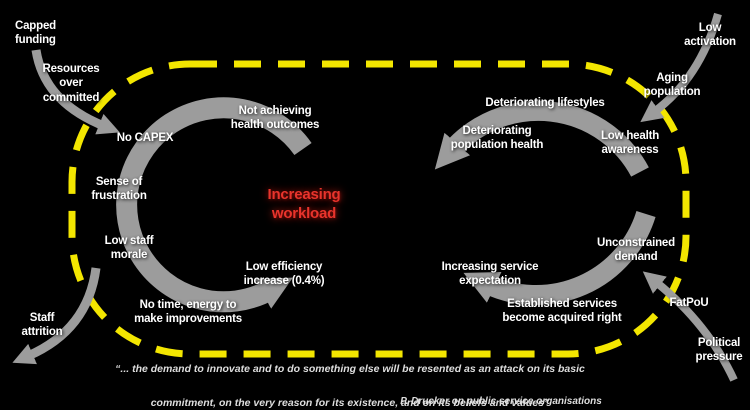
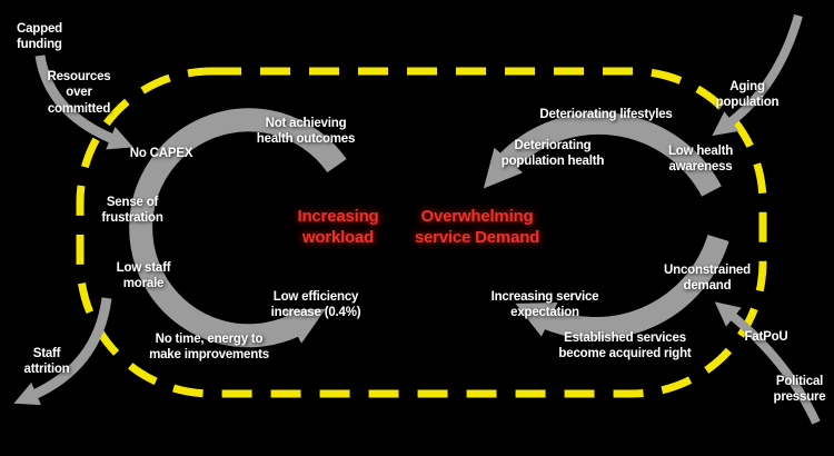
  Capped
  funding
  Resources
  over
  committed
  Staff
  attrition
- Low
- activation
  Aging
  population
  FatPoU
  Political
  pressure
  No CAPEX
  Sense of
  frustration
  Low staff
  morale
  No time, energy to
  make improvements
  Not achieving
  health outcomes
  Low efficiency
  increase (0.4%)
  Increasing
  workload
+ Overwhelming
+ service Demand
  Deteriorating lifestyles
  Deteriorating
  population health
  Low health
  awareness
  Unconstrained
  demand
  Increasing service
  expectation
  Established services
  become acquired right
- “... the demand to innovate and to do something else will be resented as an attack on its basic
- commitment, on the very reason for its existence, and on its beliefs and values”
- P. Drucker on public service organisations
